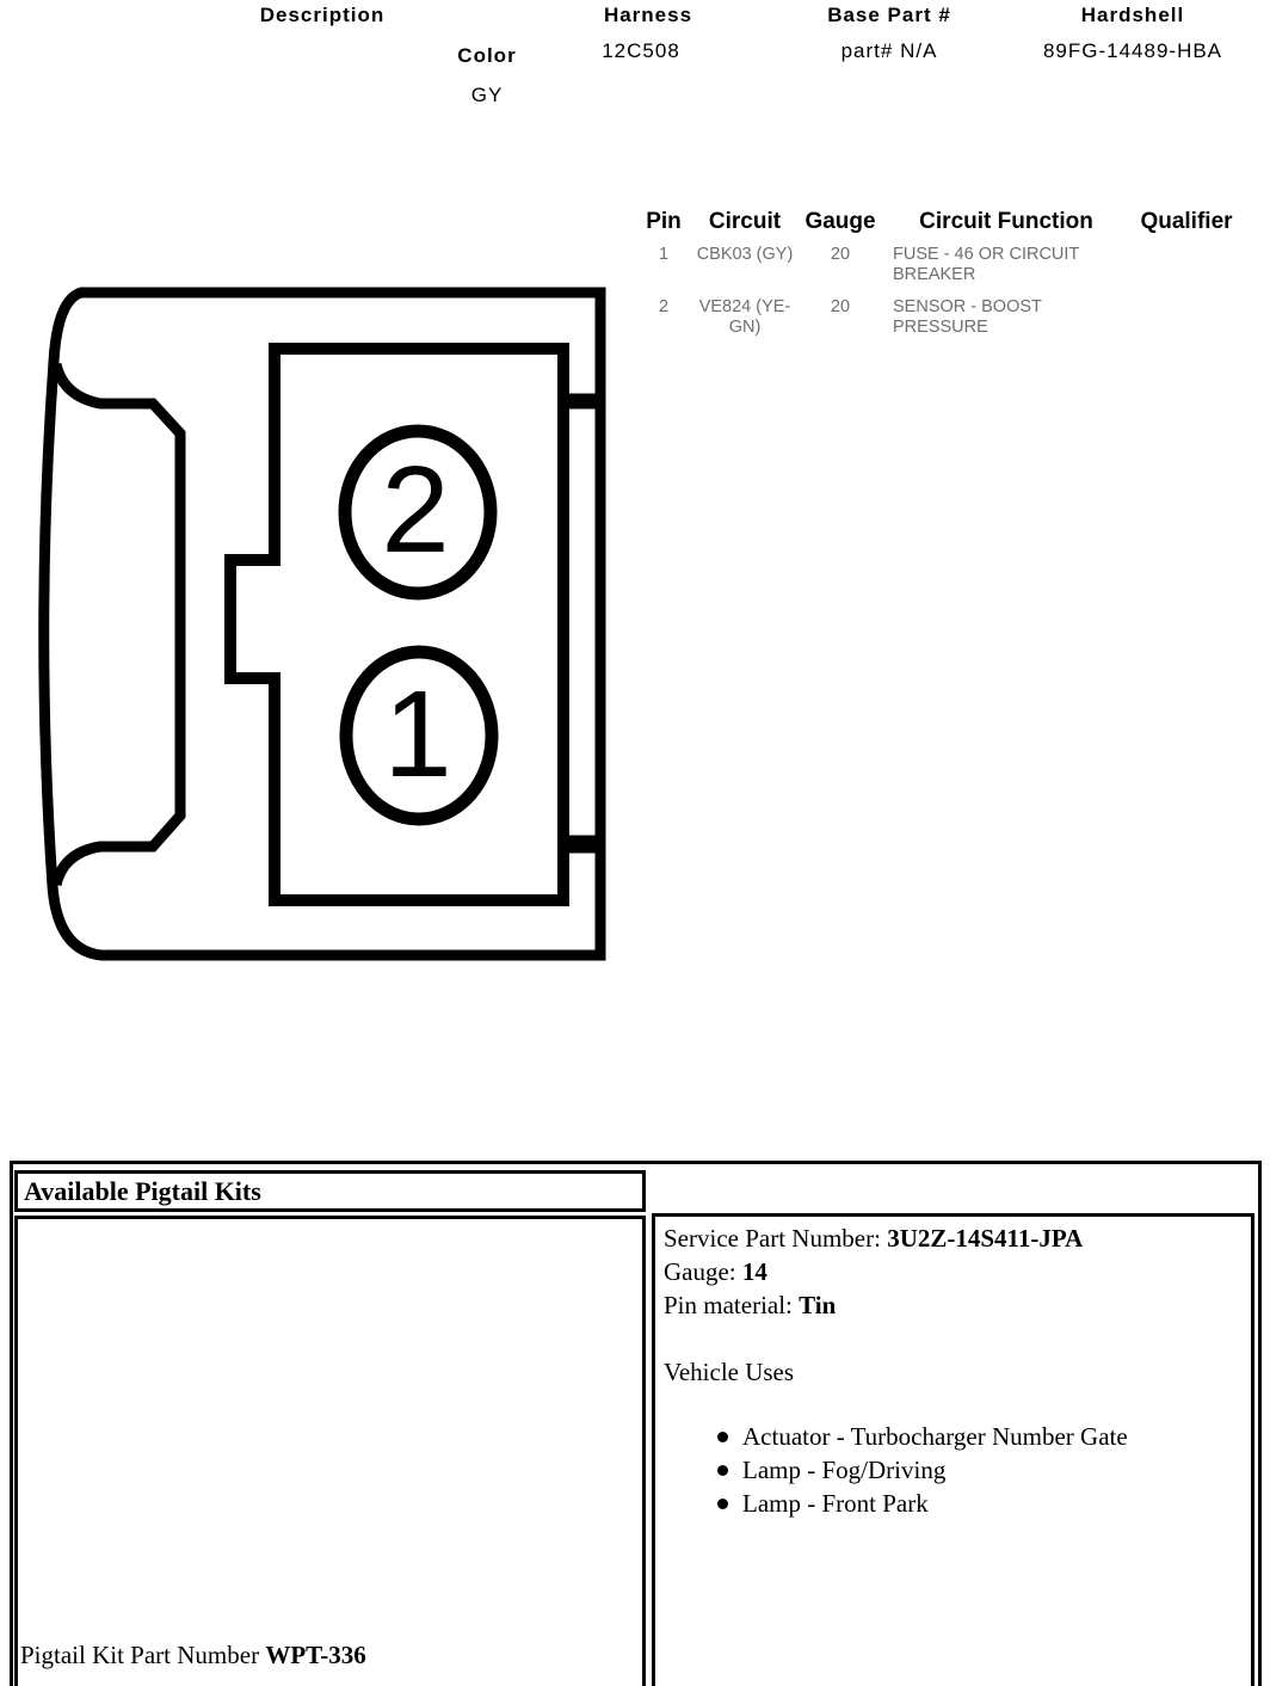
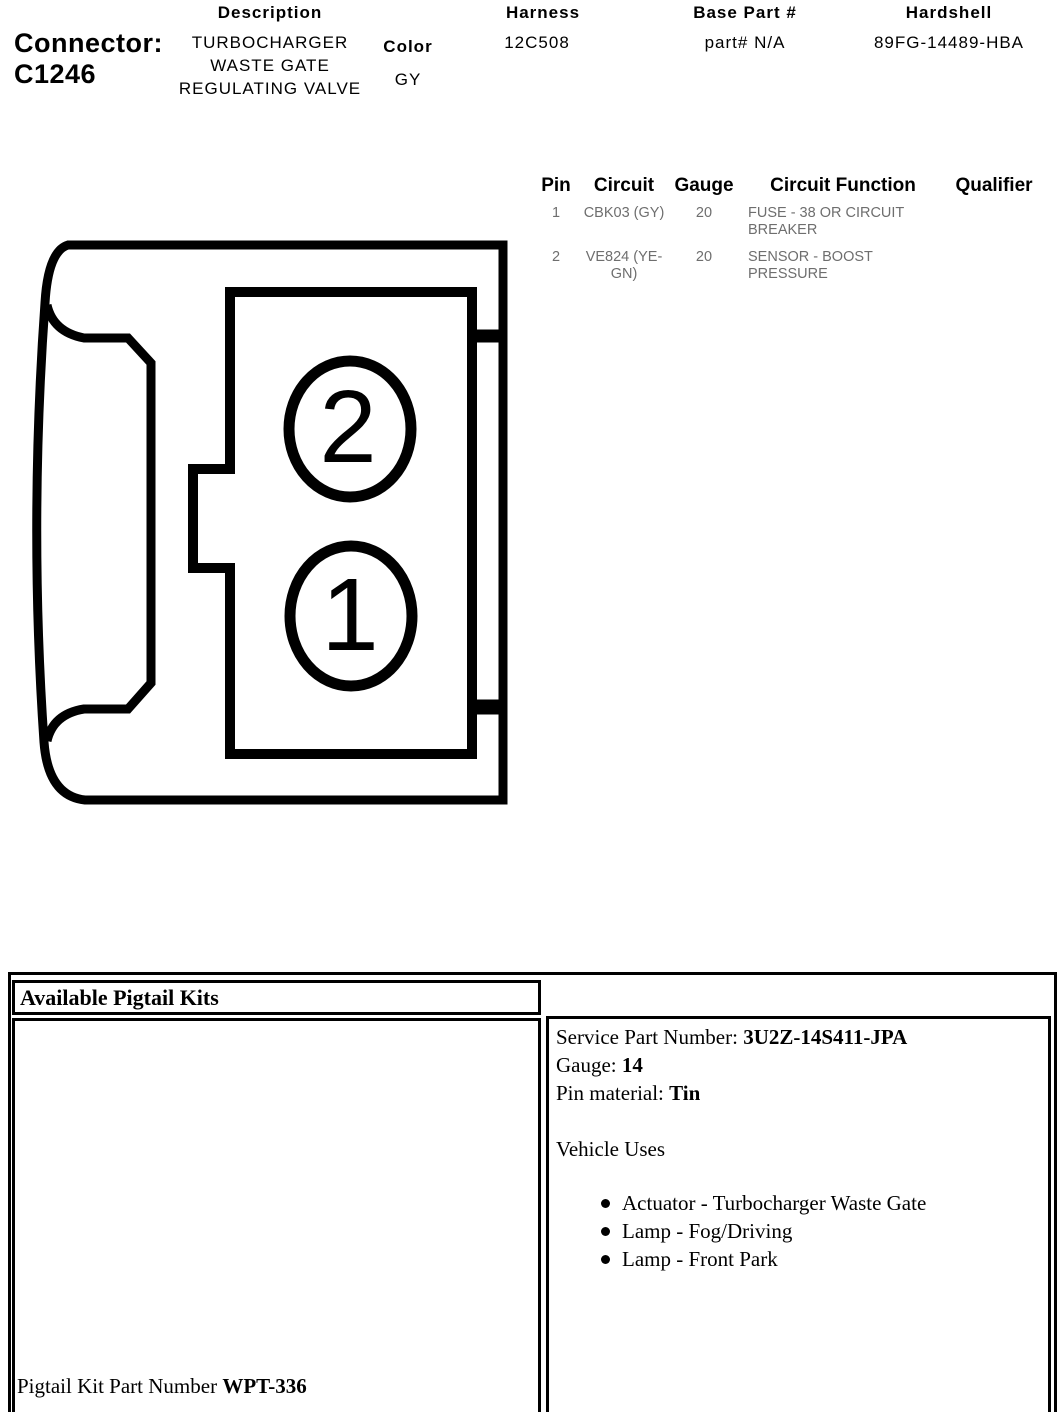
+ Connector:
+ C1246
  Description
+ TURBOCHARGER WASTE GATE REGULATING VALVE
  Color
  GY
  Harness
  12C508
  Base Part #
  part# N/A
  Hardshell
  89FG-14489-HBA
  Pin
  Circuit
  Gauge
  Circuit Function
  Qualifier
  1
  CBK03 (GY)
  20
- FUSE - 46 OR CIRCUIT BREAKER
+ FUSE - 38 OR CIRCUIT BREAKER
  2
  VE824 (YE-GN)
  20
  SENSOR - BOOST PRESSURE
  2
  1
  Available Pigtail Kits
  Pigtail Kit Part Number WPT-336
  Service Part Number: 3U2Z-14S411-JPA
  Gauge: 14
  Pin material: Tin
  Vehicle Uses
- Actuator - Turbocharger Number Gate
+ Actuator - Turbocharger Waste Gate
  Lamp - Fog/Driving
  Lamp - Front Park
